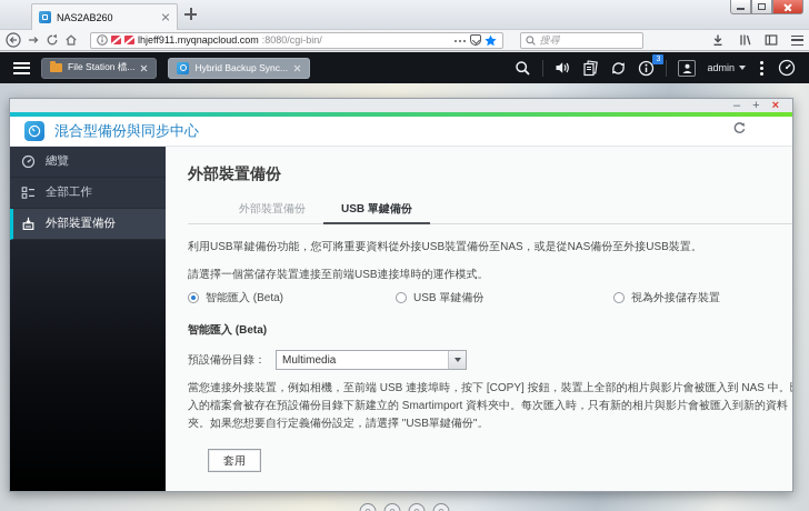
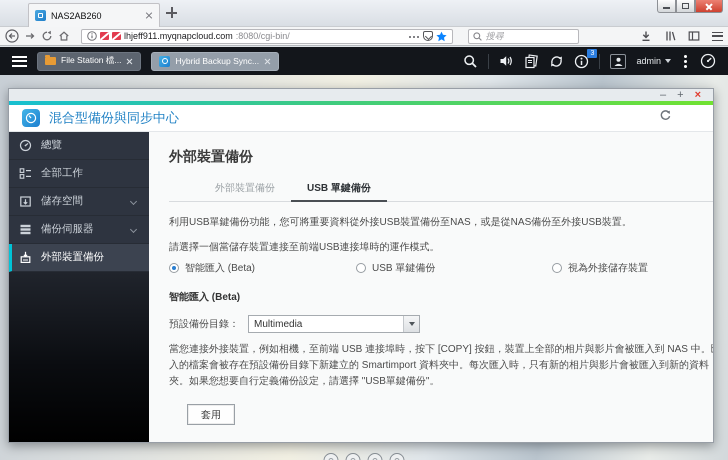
  NAS2AB260
  lhjeff911.myqnapcloud.com
  :8080/cgi-bin/
  搜尋
  File Station 檔...
  Hybrid Backup Sync...
  admin
  –
  +
  ×
  混合型備份與同步中心
  總覽
  全部工作
+ 儲存空間
+ 備份伺服器
  外部裝置備份
  外部裝置備份
  外部裝置備份
  USB 單鍵備份
  利用USB單鍵備份功能，您可將重要資料從外接USB裝置備份至NAS，或是從NAS備份至外接USB裝置。
  請選擇一個當儲存裝置連接至前端USB連接埠時的運作模式。
  智能匯入 (Beta)
  USB 單鍵備份
  視為外接儲存裝置
  智能匯入 (Beta)
  預設備份目錄：
  Multimedia
  當您連接外接裝置，例如相機，至前端 USB 連接埠時，按下 [COPY] 按鈕，裝置上全部的相片與影片會被匯入到 NAS 中。入的檔案會被存在預設備份目錄下新建立的 Smartimport 資料夾中。每次匯入時，只有新的相片與影片會被匯入到新的資料夾。如果您想要自行定義備份設定，請選擇 "USB單鍵備份"。
  套用
